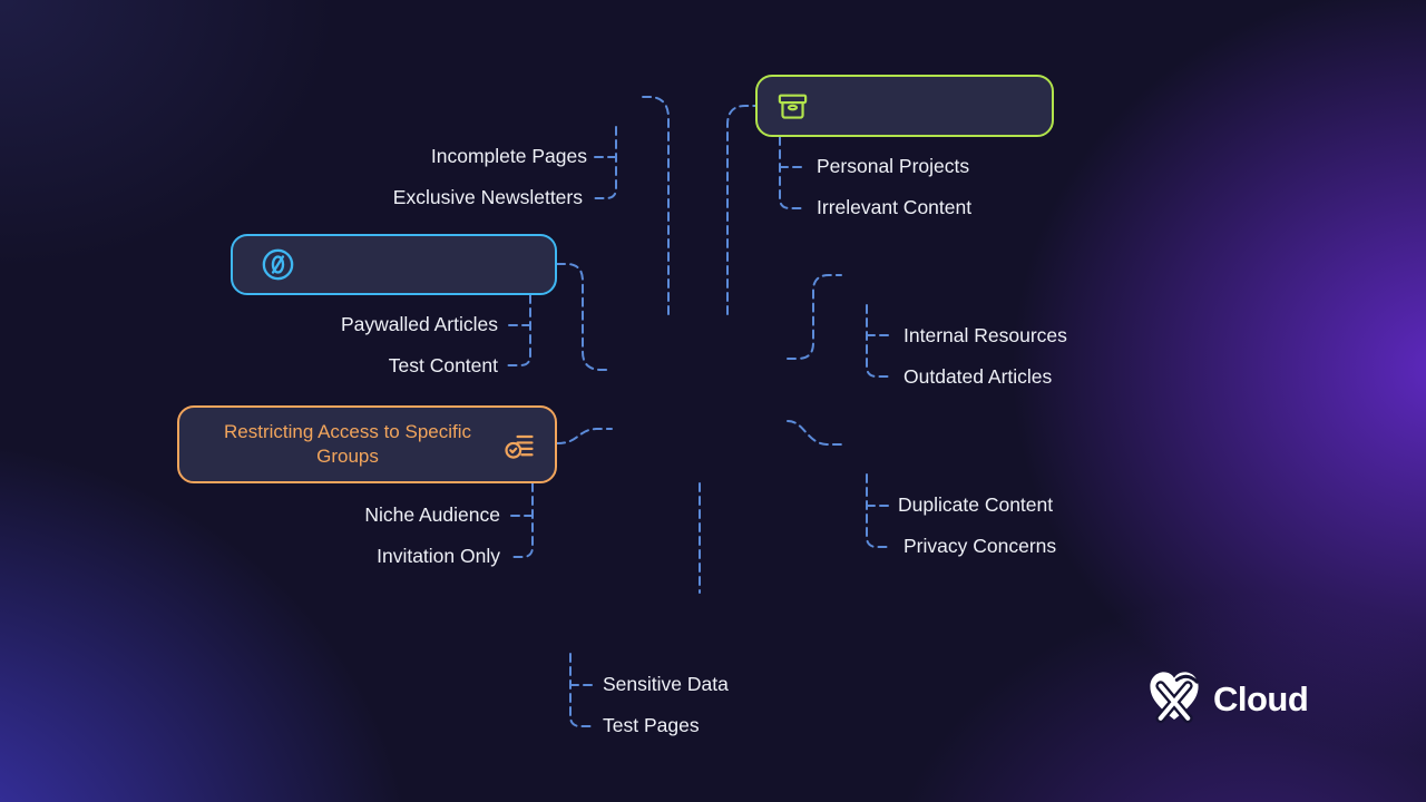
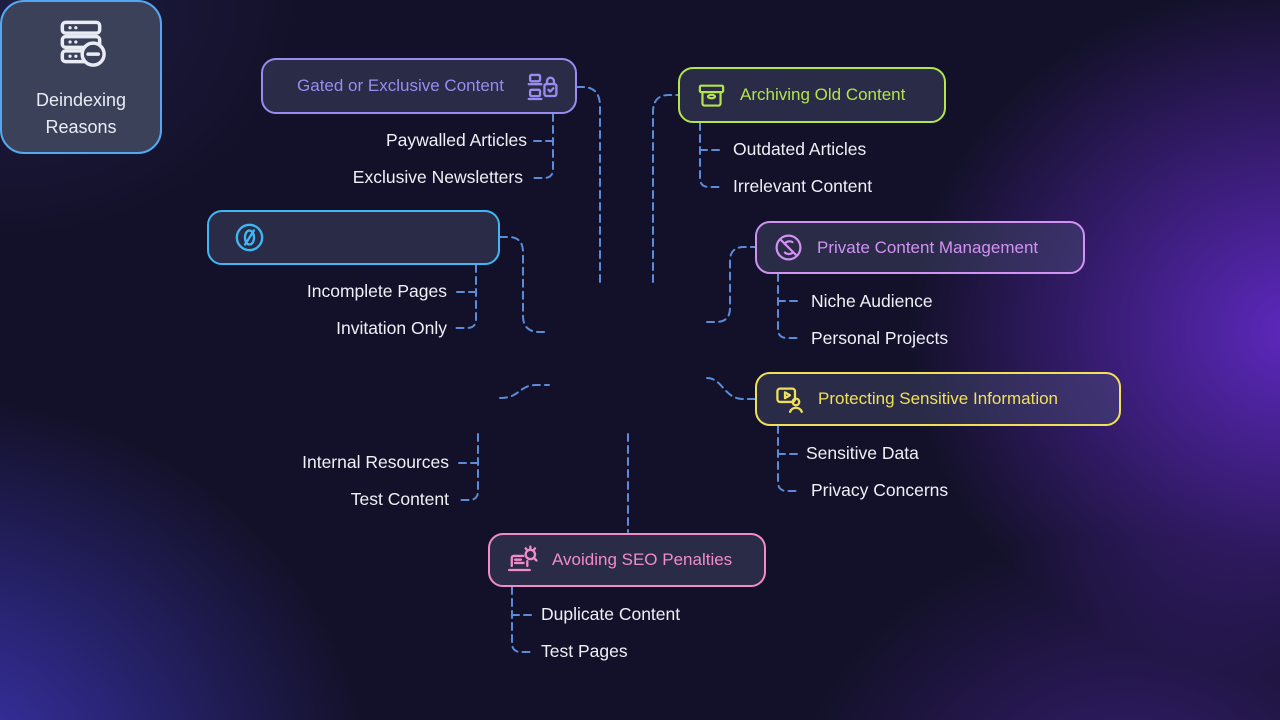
+ Deindexing
+ Reasons
+ Gated or Exclusive Content
- Incomplete Pages
+ Paywalled Articles
  Exclusive Newsletters
+ Archiving Old Content
- Personal Projects
+ Outdated Articles
  Irrelevant Content
- Paywalled Articles
+ Incomplete Pages
- Test Content
+ Invitation Only
+ Private Content Management
- Internal Resources
+ Niche Audience
- Outdated Articles
+ Personal Projects
- Restricting Access to Specific Groups
- Niche Audience
+ Internal Resources
- Invitation Only
+ Test Content
+ Protecting Sensitive Information
- Duplicate Content
+ Sensitive Data
  Privacy Concerns
+ Avoiding SEO Penalties
- Sensitive Data
+ Duplicate Content
  Test Pages
- Cloud
